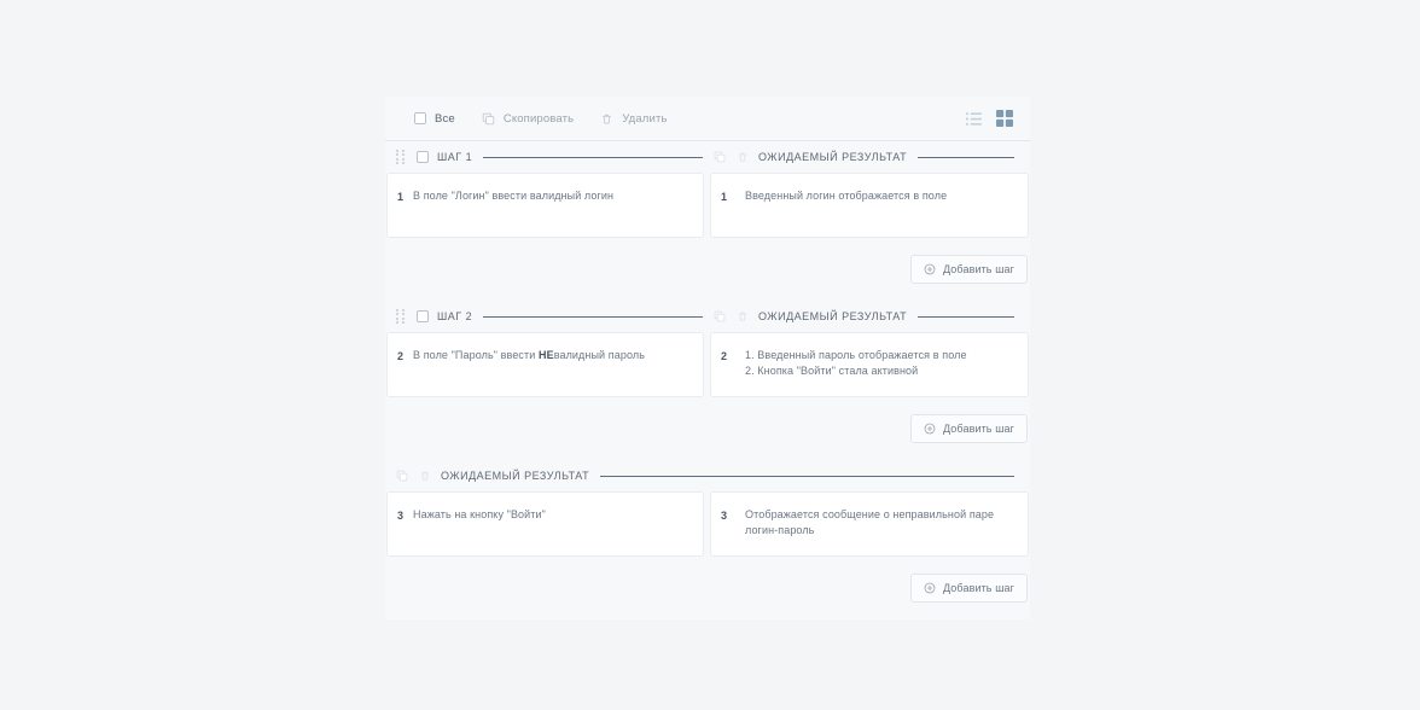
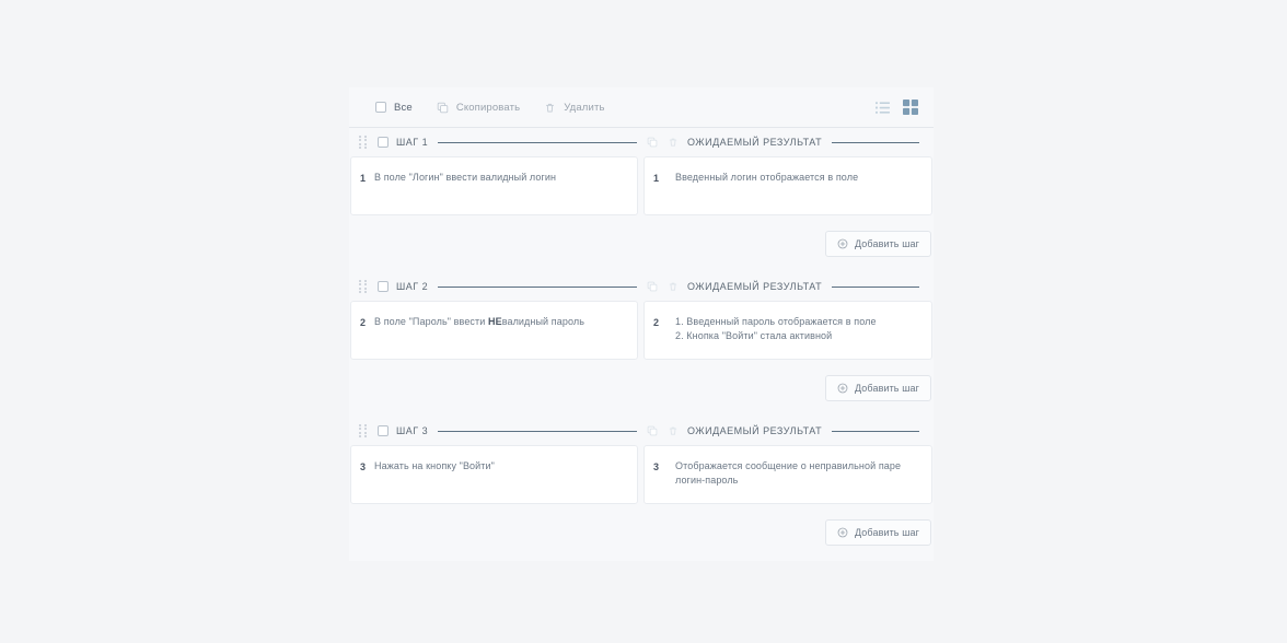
  Все
  Скопировать
  Удалить
  ШАГ 1
  ОЖИДАЕМЫЙ РЕЗУЛЬТАТ
  1
  В поле "Логин" ввести валидный логин
  1
  Введенный логин отображается в поле
  Добавить шаг
  ШАГ 2
  ОЖИДАЕМЫЙ РЕЗУЛЬТАТ
  2
  В поле "Пароль" ввести НЕвалидный пароль
  2
  1. Введенный пароль отображается в поле
  2. Кнопка "Войти" стала активной
  Добавить шаг
+ ШАГ 3
  ОЖИДАЕМЫЙ РЕЗУЛЬТАТ
  3
  Нажать на кнопку "Войти"
  3
  Отображается сообщение о неправильной паре логин-пароль
  Добавить шаг
